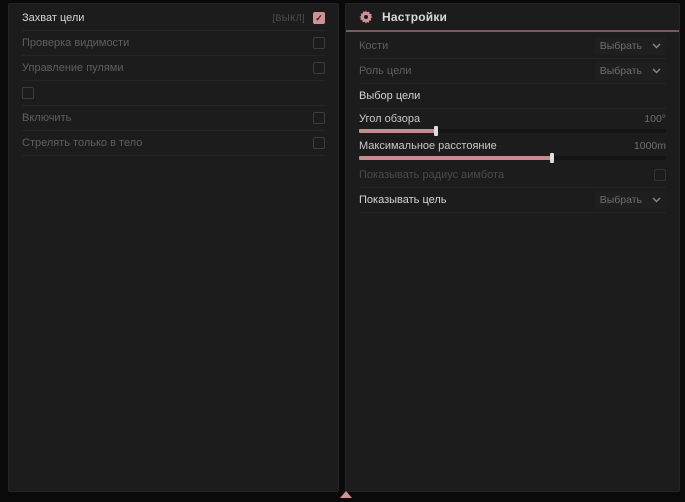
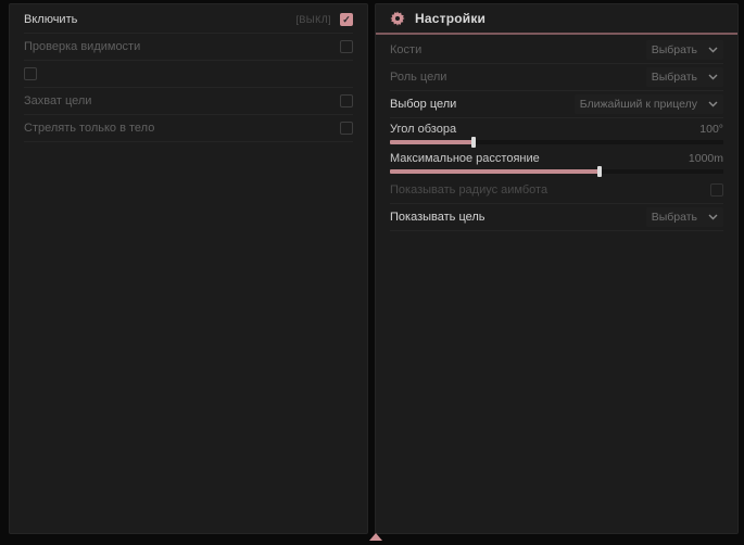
- Захват цели
+ Включить
  [ВЫКЛ]
  ✓
  Проверка видимости
- Управление пулями
- Включить
+ Захват цели
  Стрелять только в тело
  Настройки
  Кости
  Выбрать
  Роль цели
  Выбрать
  Выбор цели
+ Ближайший к прицелу
  Угол обзора
  100°
  Максимальное расстояние
  1000m
  Показывать радиус аимбота
  Показывать цель
  Выбрать
